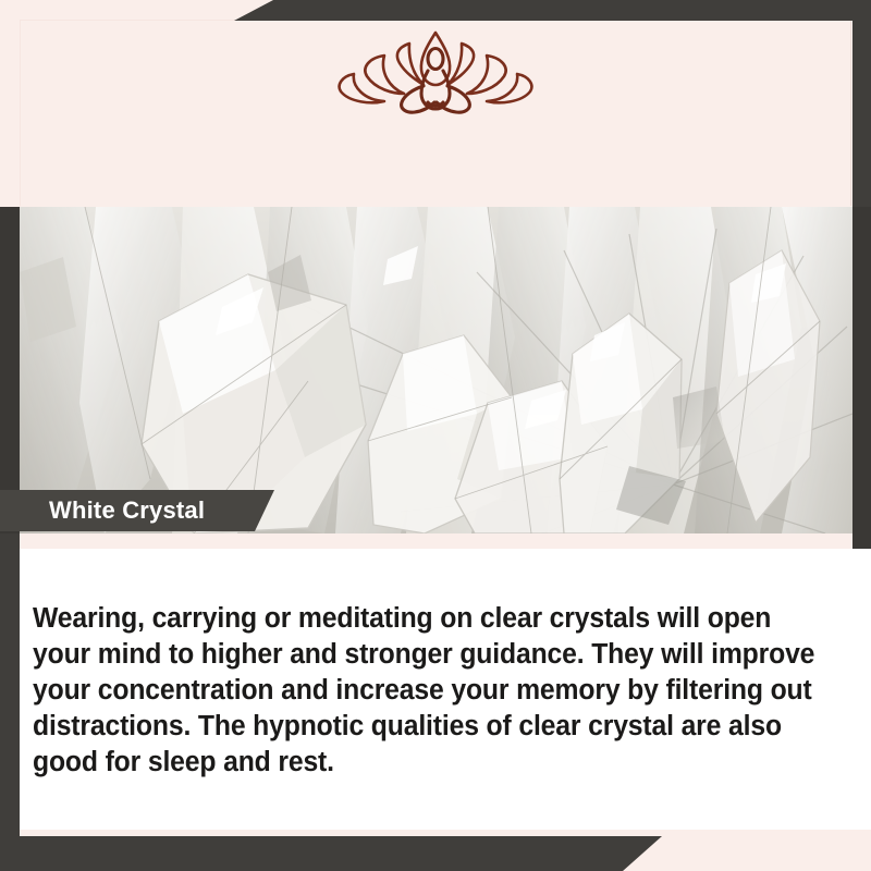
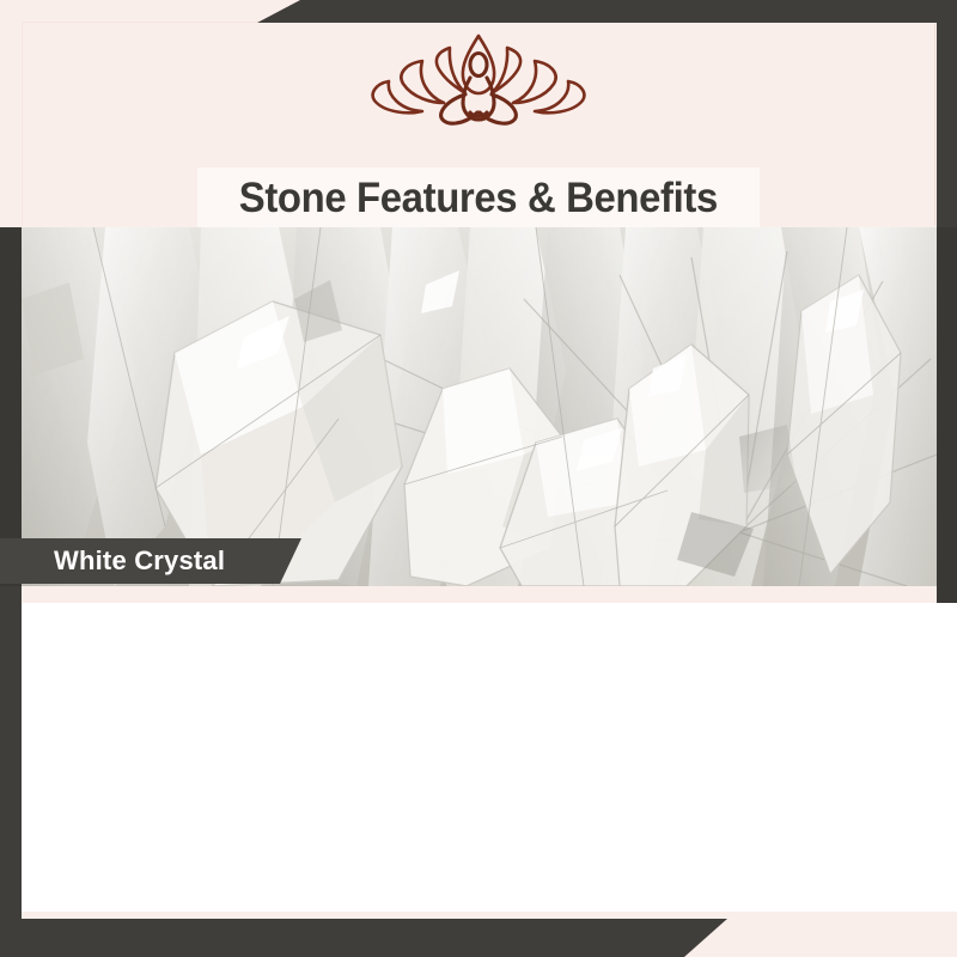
+ Stone Features & Benefits
  White Crystal
- Wearing, carrying or meditating on clear crystals will open your mind to higher and stronger guidance. They will improve your concentration and increase your memory by filtering out distractions. The hypnotic qualities of clear crystal are also good for sleep and rest.
